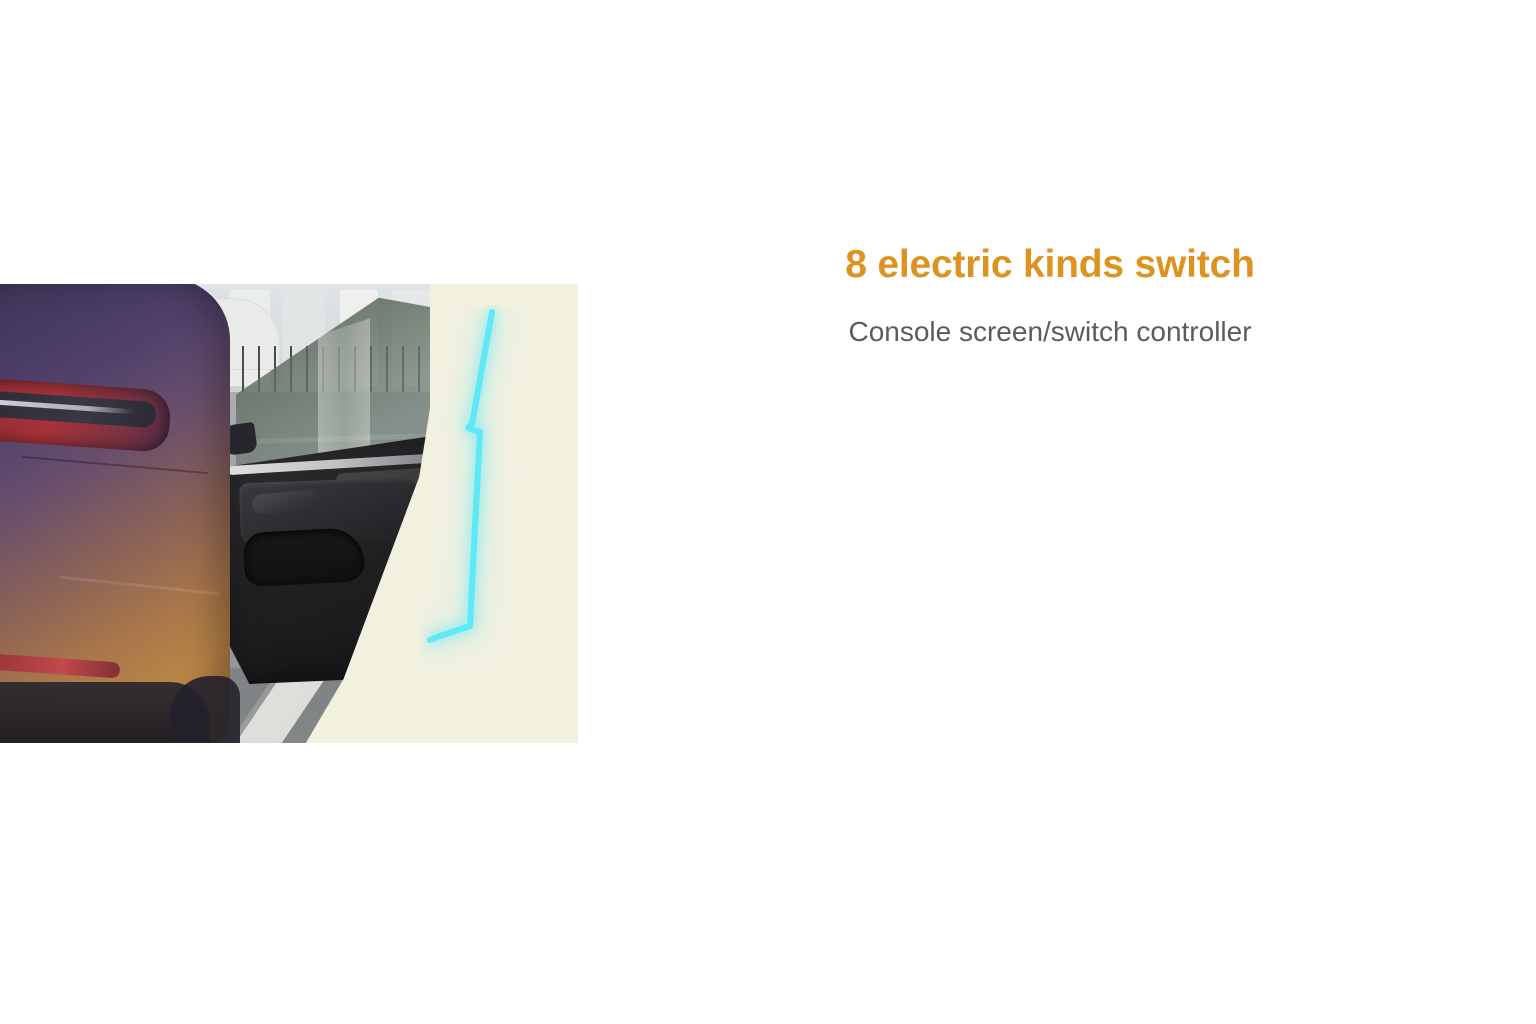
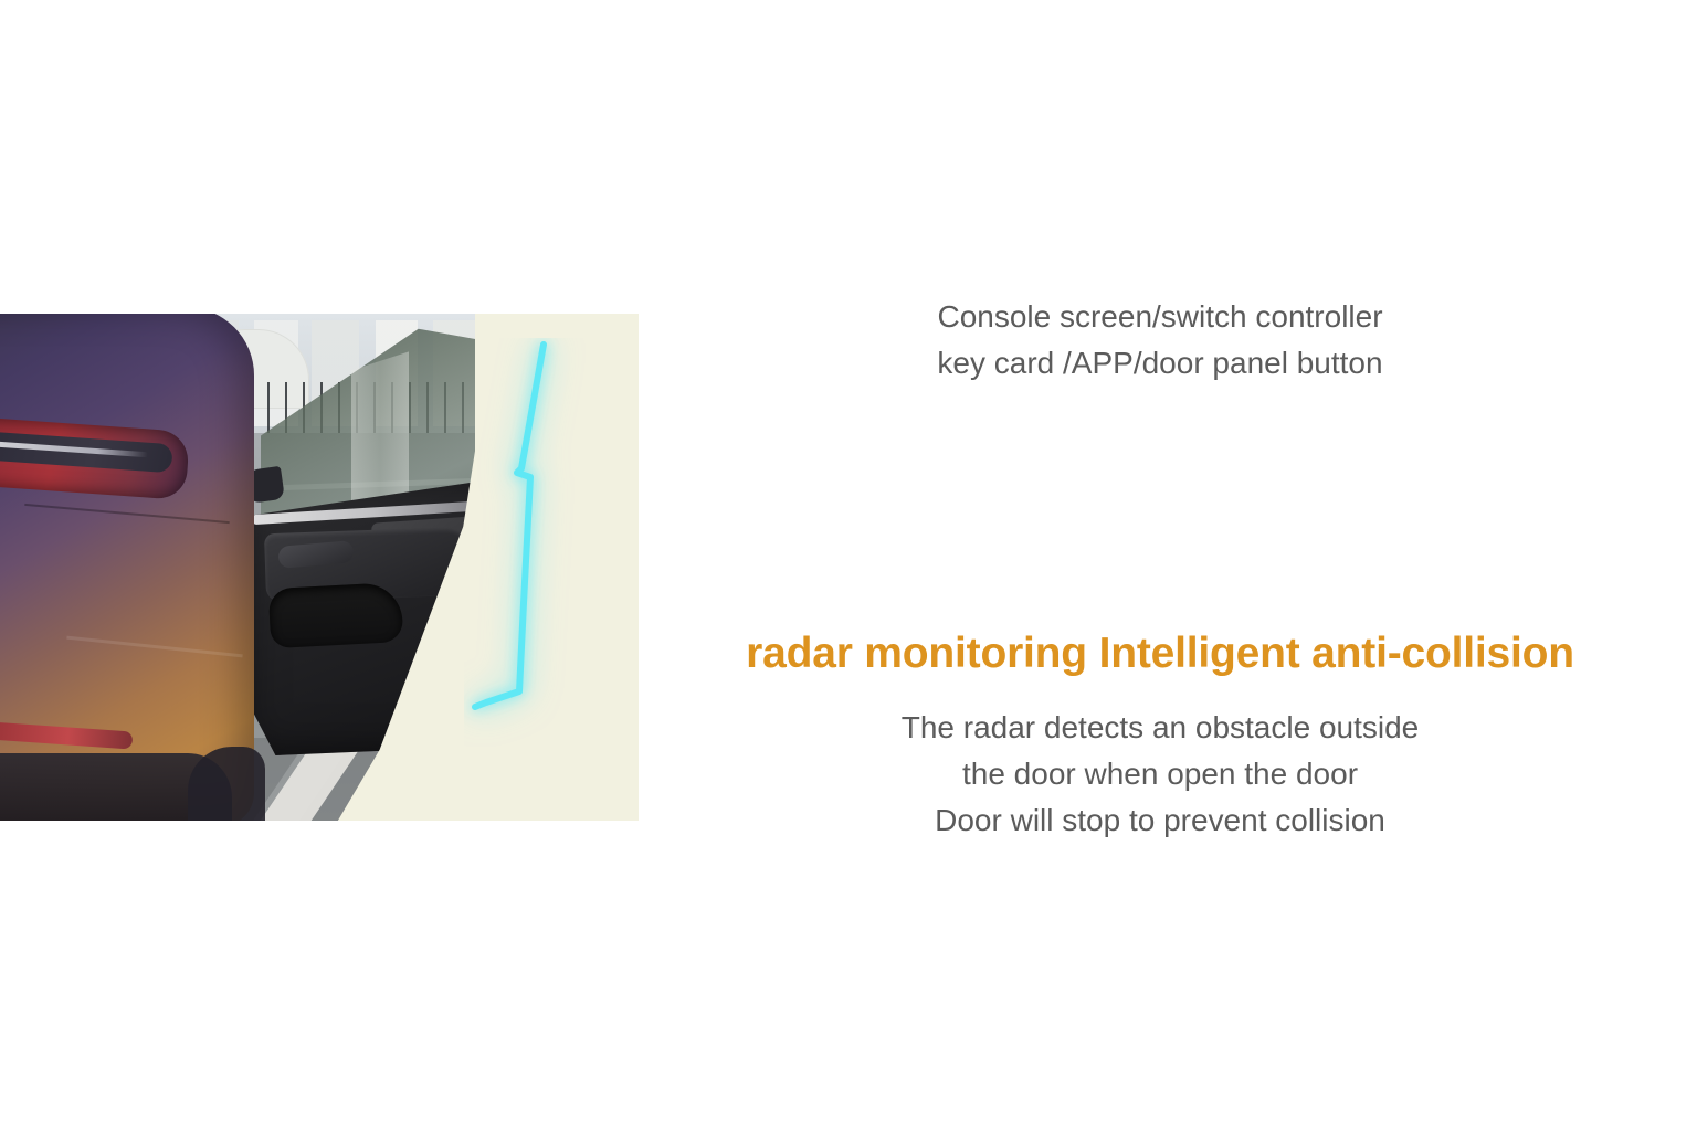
- 8 electric kinds switch
  Console screen/switch controller
+ key card /APP/door panel button
+ radar monitoring Intelligent anti-collision
+ The radar detects an obstacle outside
+ the door when open the door
+ Door will stop to prevent collision
